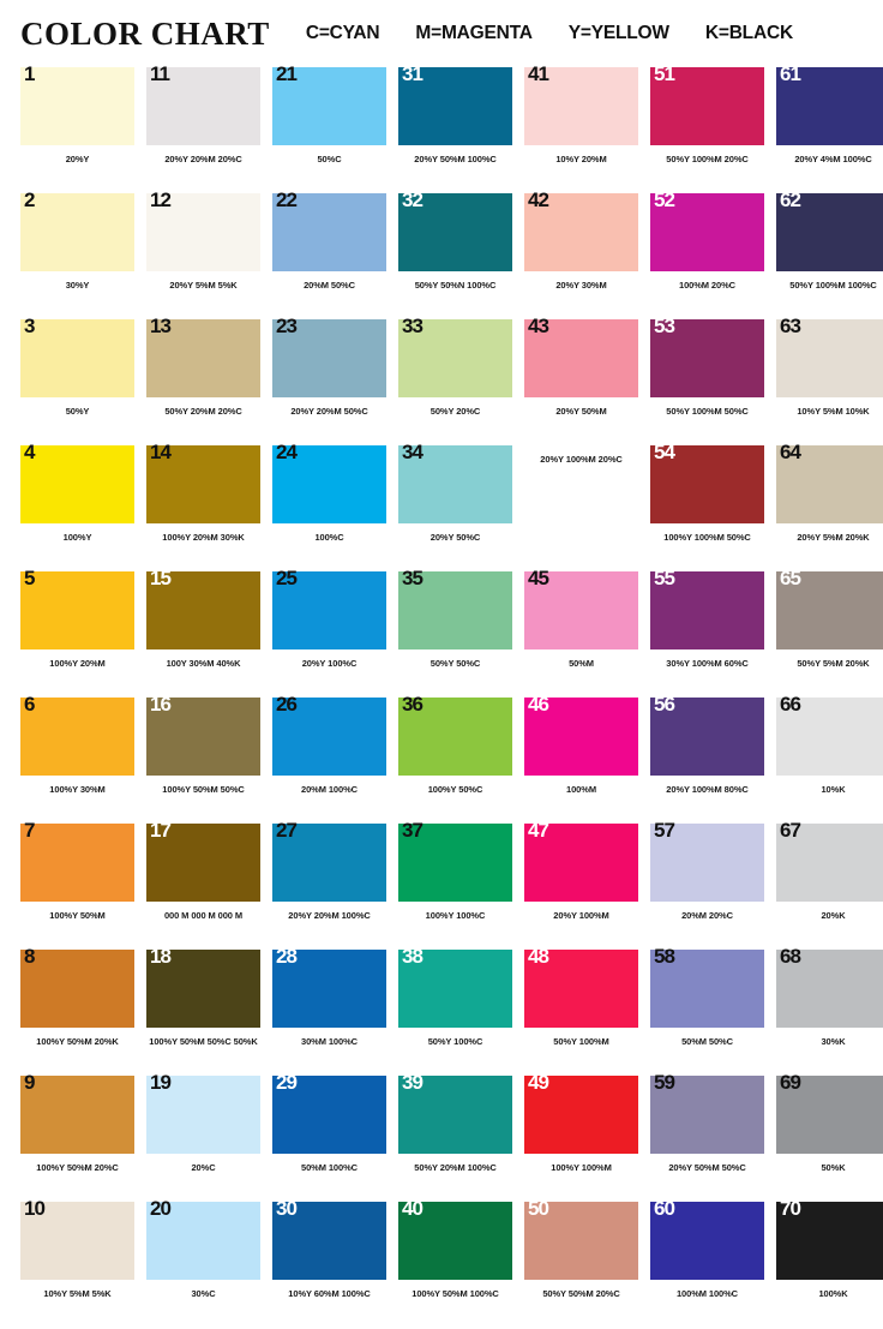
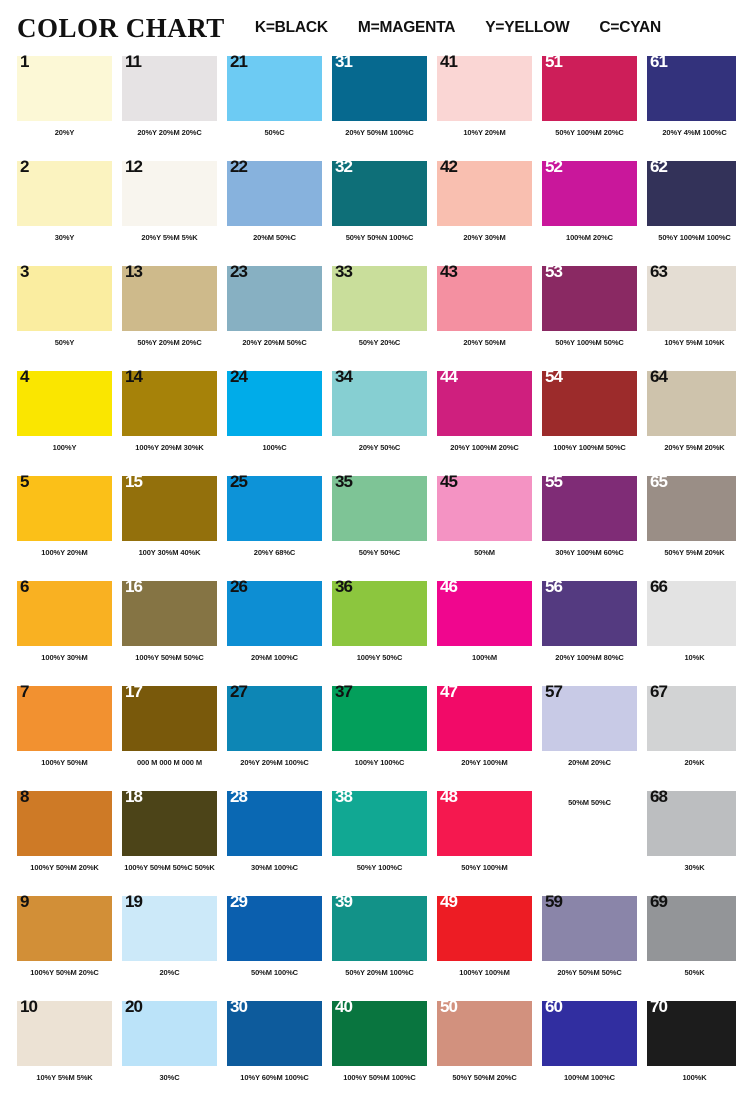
  COLOR CHART
- C=CYAN
+ K=BLACK
  M=MAGENTA
  Y=YELLOW
- K=BLACK
+ C=CYAN
  1
  20%Y
  11
  20%Y 20%M 20%C
  21
  50%C
  31
  20%Y 50%M 100%C
  41
  10%Y 20%M
  51
  50%Y 100%M 20%C
  61
  20%Y 4%M 100%C
  2
  30%Y
  12
  20%Y 5%M 5%K
  22
  20%M 50%C
  32
  50%Y 50%N 100%C
  42
  20%Y 30%M
  52
  100%M 20%C
  62
  50%Y 100%M 100%C
  3
  50%Y
  13
  50%Y 20%M 20%C
  23
  20%Y 20%M 50%C
  33
  50%Y 20%C
  43
  20%Y 50%M
  53
  50%Y 100%M 50%C
  63
  10%Y 5%M 10%K
  4
  100%Y
  14
  100%Y 20%M 30%K
  24
  100%C
  34
  20%Y 50%C
+ 44
  20%Y 100%M 20%C
  54
  100%Y 100%M 50%C
  64
  20%Y 5%M 20%K
  5
  100%Y 20%M
  15
  100Y 30%M 40%K
  25
- 20%Y 100%C
+ 20%Y 68%C
  35
  50%Y 50%C
  45
  50%M
  55
  30%Y 100%M 60%C
  65
  50%Y 5%M 20%K
  6
  100%Y 30%M
  16
  100%Y 50%M 50%C
  26
  20%M 100%C
  36
  100%Y 50%C
  46
  100%M
  56
  20%Y 100%M 80%C
  66
  10%K
  7
  100%Y 50%M
  17
  000 M 000 M 000 M
  27
  20%Y 20%M 100%C
  37
  100%Y 100%C
  47
  20%Y 100%M
  57
  20%M 20%C
  67
  20%K
  8
  100%Y 50%M 20%K
  18
  100%Y 50%M 50%C 50%K
  28
  30%M 100%C
  38
  50%Y 100%C
  48
  50%Y 100%M
- 58
  50%M 50%C
  68
  30%K
  9
  100%Y 50%M 20%C
  19
  20%C
  29
  50%M 100%C
  39
  50%Y 20%M 100%C
  49
  100%Y 100%M
  59
  20%Y 50%M 50%C
  69
  50%K
  10
  10%Y 5%M 5%K
  20
  30%C
  30
  10%Y 60%M 100%C
  40
  100%Y 50%M 100%C
  50
  50%Y 50%M 20%C
  60
  100%M 100%C
  70
  100%K
